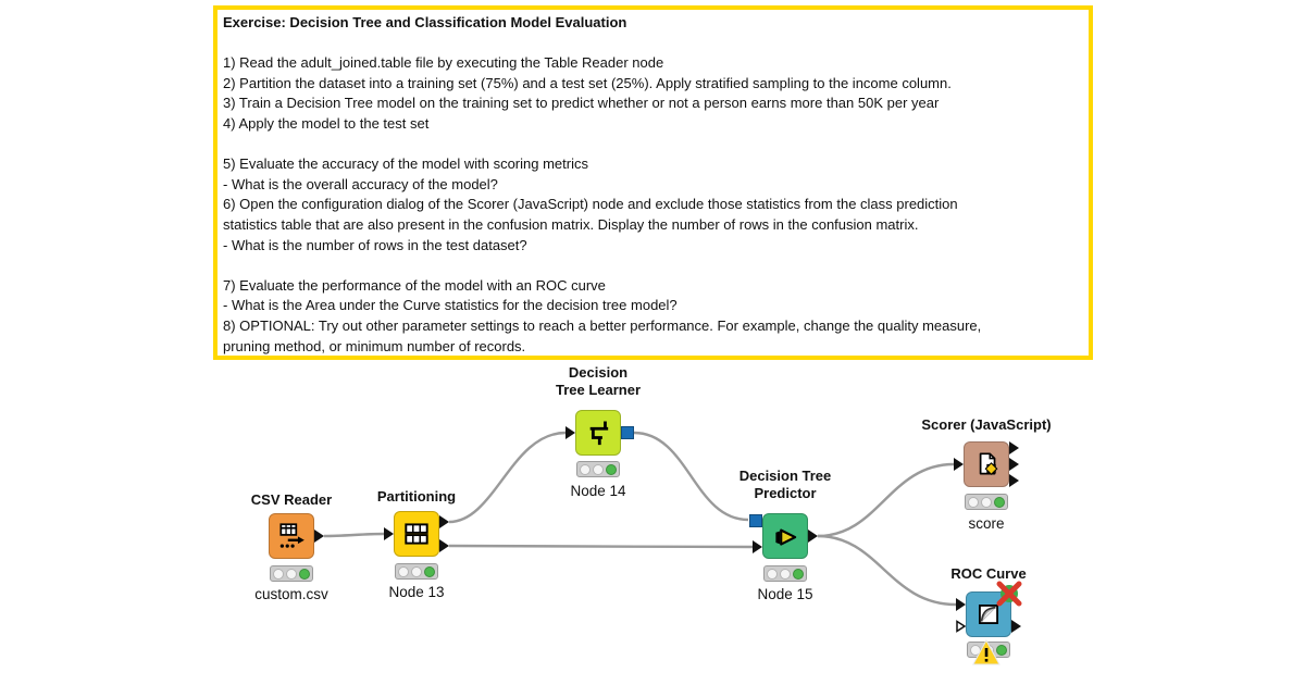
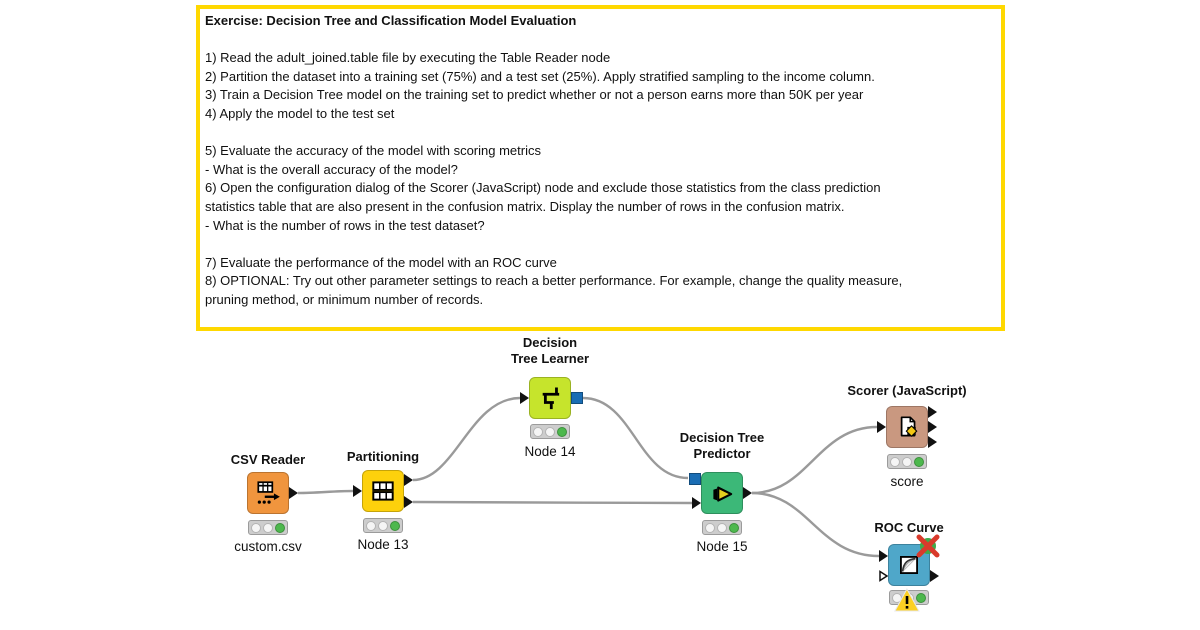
  Exercise: Decision Tree and Classification Model Evaluation
  1) Read the adult_joined.table file by executing the Table Reader node
  2) Partition the dataset into a training set (75%) and a test set (25%). Apply stratified sampling to the income column.
  3) Train a Decision Tree model on the training set to predict whether or not a person earns more than 50K per year
  4) Apply the model to the test set
  5) Evaluate the accuracy of the model with scoring metrics
  - What is the overall accuracy of the model?
  6) Open the configuration dialog of the Scorer (JavaScript) node and exclude those statistics from the class prediction
  statistics table that are also present in the confusion matrix. Display the number of rows in the confusion matrix.
  - What is the number of rows in the test dataset?
  7) Evaluate the performance of the model with an ROC curve
- - What is the Area under the Curve statistics for the decision tree model?
  8) OPTIONAL: Try out other parameter settings to reach a better performance. For example, change the quality measure,
  pruning method, or minimum number of records.
  CSV Reader
  custom.csv
  Partitioning
  Node 13
  Decision
  Tree Learner
  Node 14
  Decision Tree
  Predictor
  Node 15
  Scorer (JavaScript)
  score
  ROC Curve
